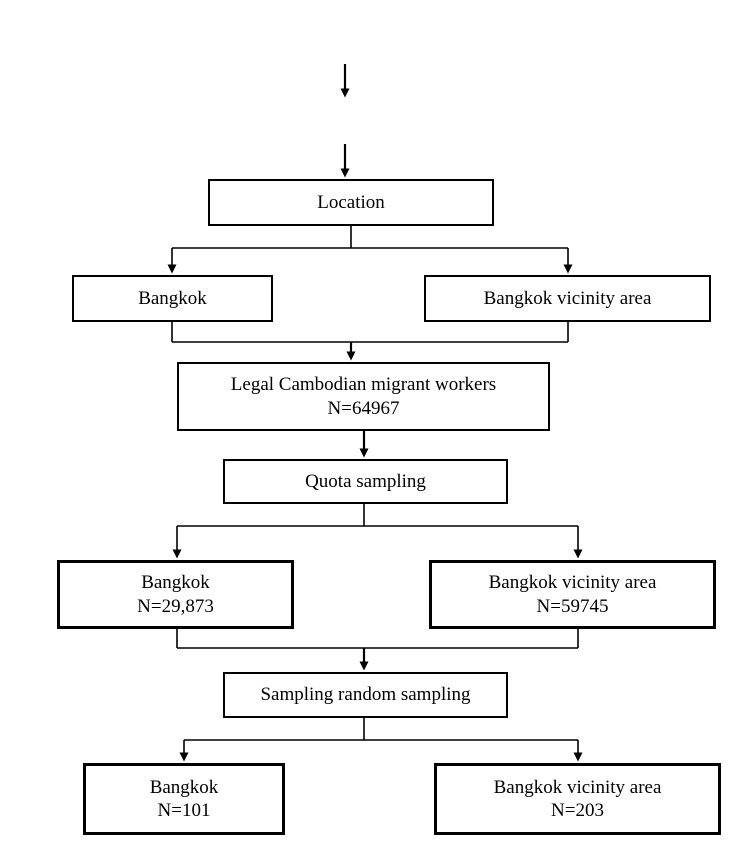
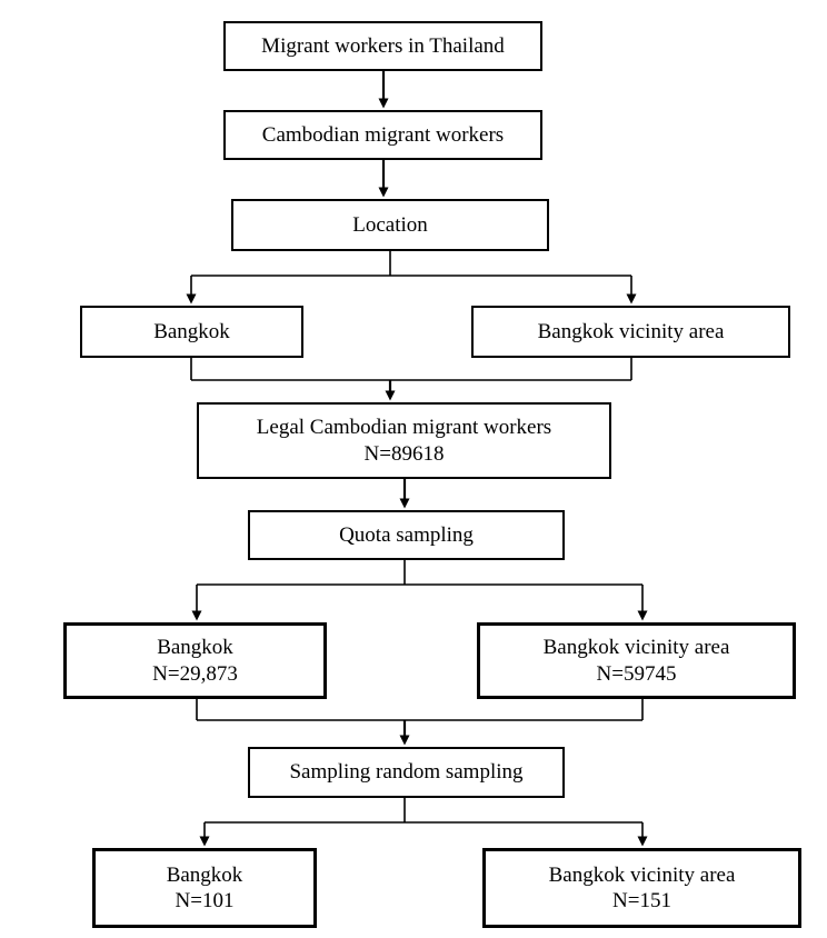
+ Migrant workers in Thailand
+ Cambodian migrant workers
  Location
  Bangkok
  Bangkok vicinity area
  Legal Cambodian migrant workers
- N=64967
+ N=89618
  Quota sampling
  Bangkok
  N=29,873
  Bangkok vicinity area
  N=59745
  Sampling random sampling
  Bangkok
  N=101
  Bangkok vicinity area
- N=203
+ N=151
